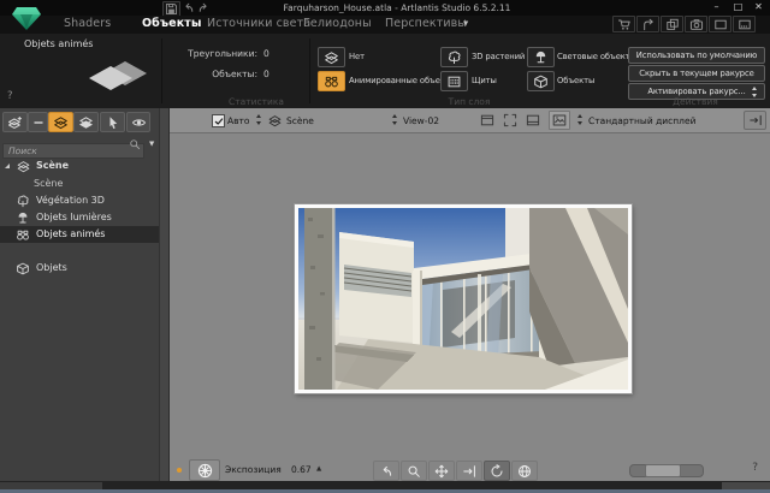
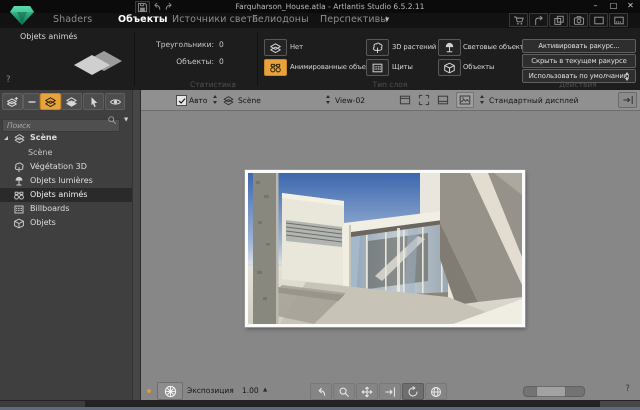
  Farquharson_House.atla - Artlantis Studio 6.5.2.11
  –
  □
  ✕
  Shaders
  Объекты
  Источники света
  Гелиодоны
  Перспективы
  Objets animés
  ?
  Треугольники:
  0
  Объекты:
  0
  Статистика
  Нет
  3D растений
  Световые объек
  Анимированные объе
  Щиты
  Объекты
  Тип слоя
- Использовать по умолчанию
+ Активировать ракурс...
  Скрыть в текущем ракурсе
- Активировать ракурс...
+ Использовать по умолчанию
  Действия
  Поиск
  Scène
  Scène
  Végétation 3D
  Objets lumières
  Objets animés
+ Billboards
  Objets
  Авто
  Scène
  View-02
  Стандартный дисплей
  Экспозиция
- 0.67
+ 1.00
  ?
